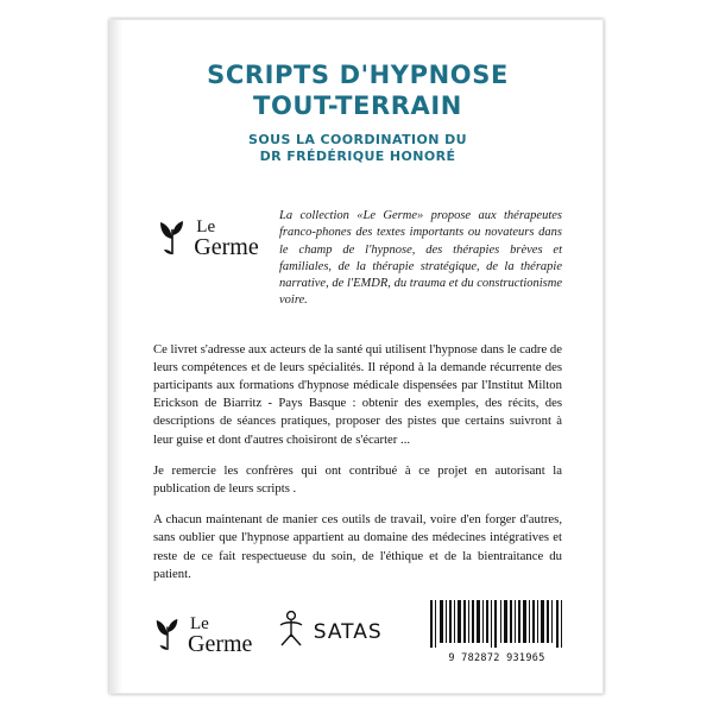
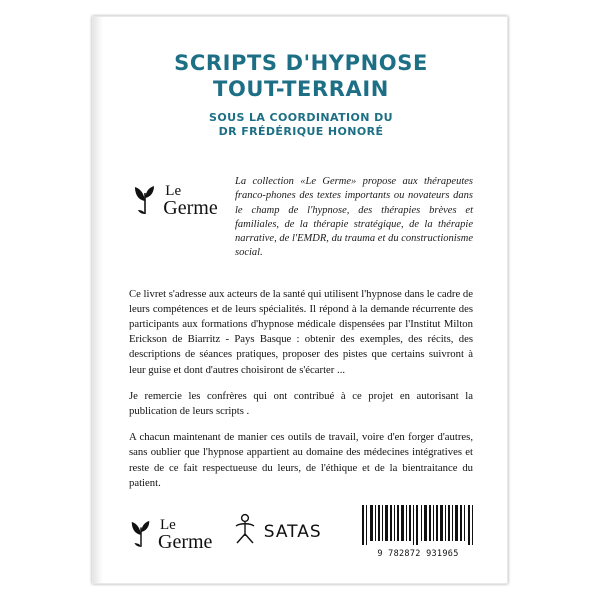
  SCRIPTS D'HYPNOSE
  TOUT-TERRAIN
  SOUS LA COORDINATION DU
  DR FRÉDÉRIQUE HONORÉ
  Le
  Germe
- La collection «Le Germe» propose aux thérapeutes franco-phones des textes importants ou novateurs dans le champ de l'hypnose, des thérapies brèves et familiales, de la thérapie stratégique, de la thérapie narrative, de l'EMDR, du trauma et du constructionisme voire.
+ La collection «Le Germe» propose aux thérapeutes franco-phones des textes importants ou novateurs dans le champ de l'hypnose, des thérapies brèves et familiales, de la thérapie stratégique, de la thérapie narrative, de l'EMDR, du trauma et du constructionisme social.
  Ce livret s'adresse aux acteurs de la santé qui utilisent l'hypnose dans le cadre de leurs compétences et de leurs spécialités. Il répond à la demande récurrente des participants aux formations d'hypnose médicale dispensées par l'Institut Milton Erickson de Biarritz - Pays Basque : obtenir des exemples, des récits, des descriptions de séances pratiques, proposer des pistes que certains suivront à leur guise et dont d'autres choisiront de s'écarter ...
  Je remercie les confrères qui ont contribué à ce projet en autorisant la publication de leurs scripts .
- A chacun maintenant de manier ces outils de travail, voire d'en forger d'autres, sans oublier que l'hypnose appartient au domaine des médecines intégratives et reste de ce fait respectueuse du soin, de l'éthique et de la bientraitance du patient.
+ A chacun maintenant de manier ces outils de travail, voire d'en forger d'autres, sans oublier que l'hypnose appartient au domaine des médecines intégratives et reste de ce fait respectueuse du leurs, de l'éthique et de la bientraitance du patient.
  Le
  Germe
  SATAS
  9 782872 931965
